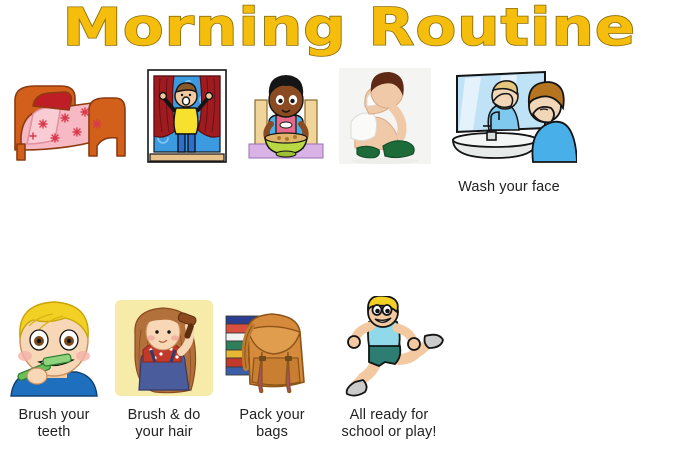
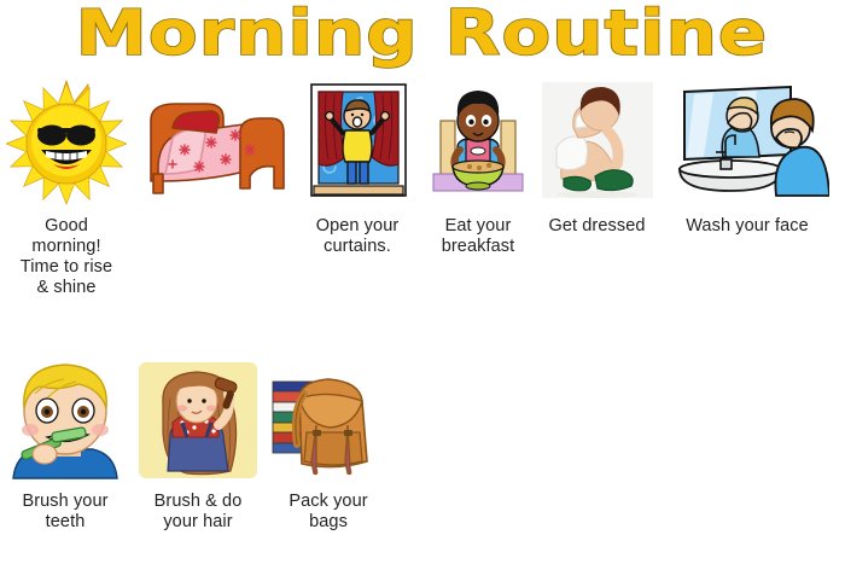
  Morning Routine
+ Good
+ morning!
+ Time to rise
+ & shine
+ Open your
+ curtains.
+ Eat your
+ breakfast
+ Get dressed
  Wash your face
  Brush your
  teeth
  Brush & do
  your hair
  Pack your
  bags
- All ready for
- school or play!
